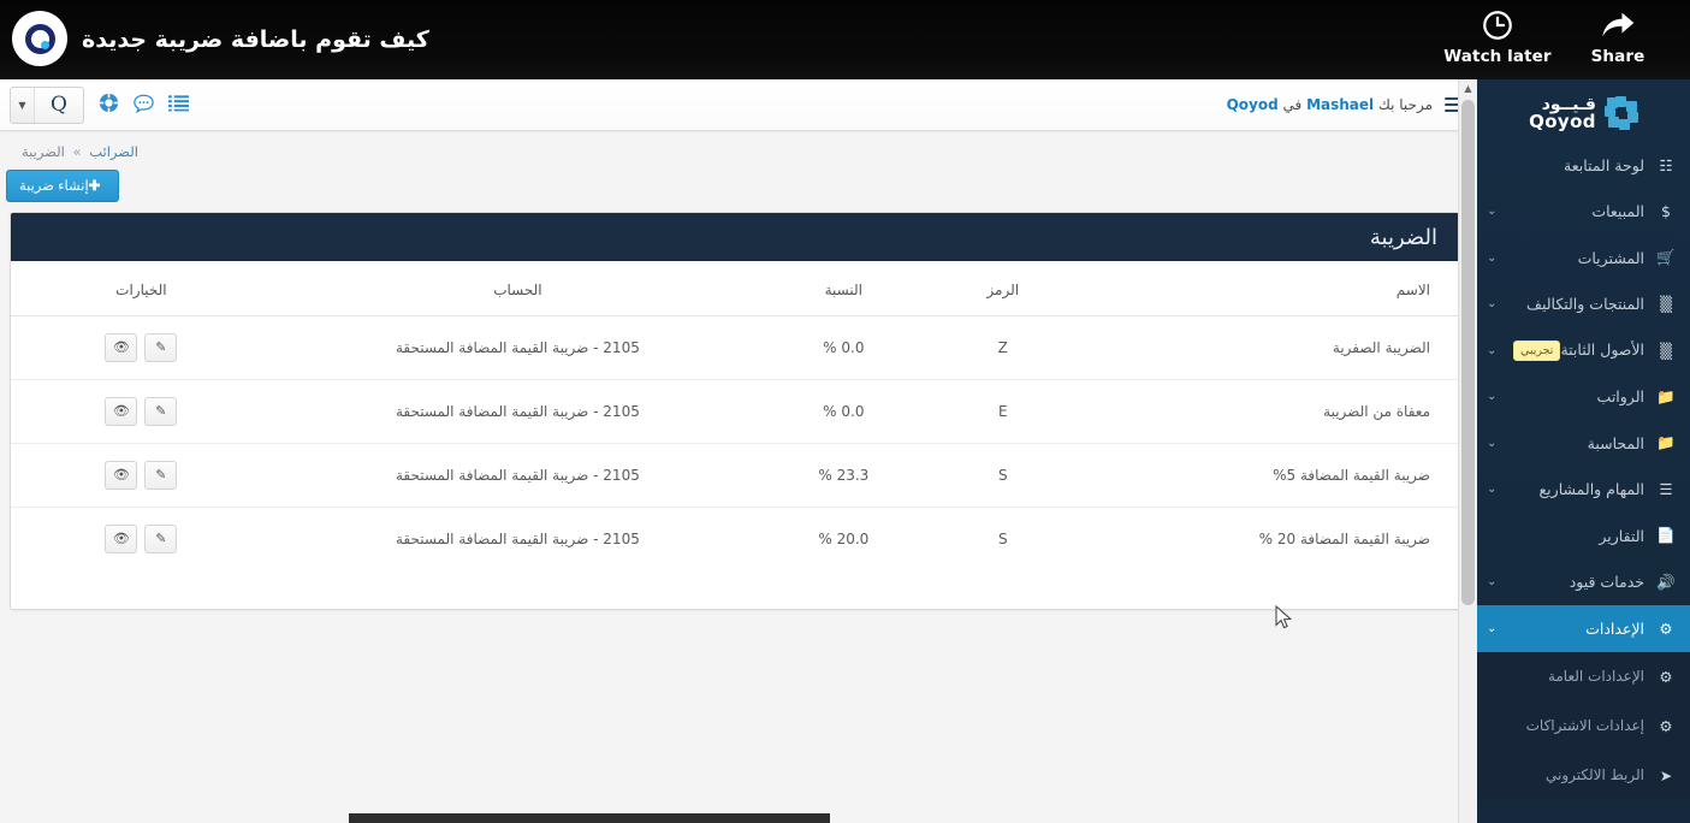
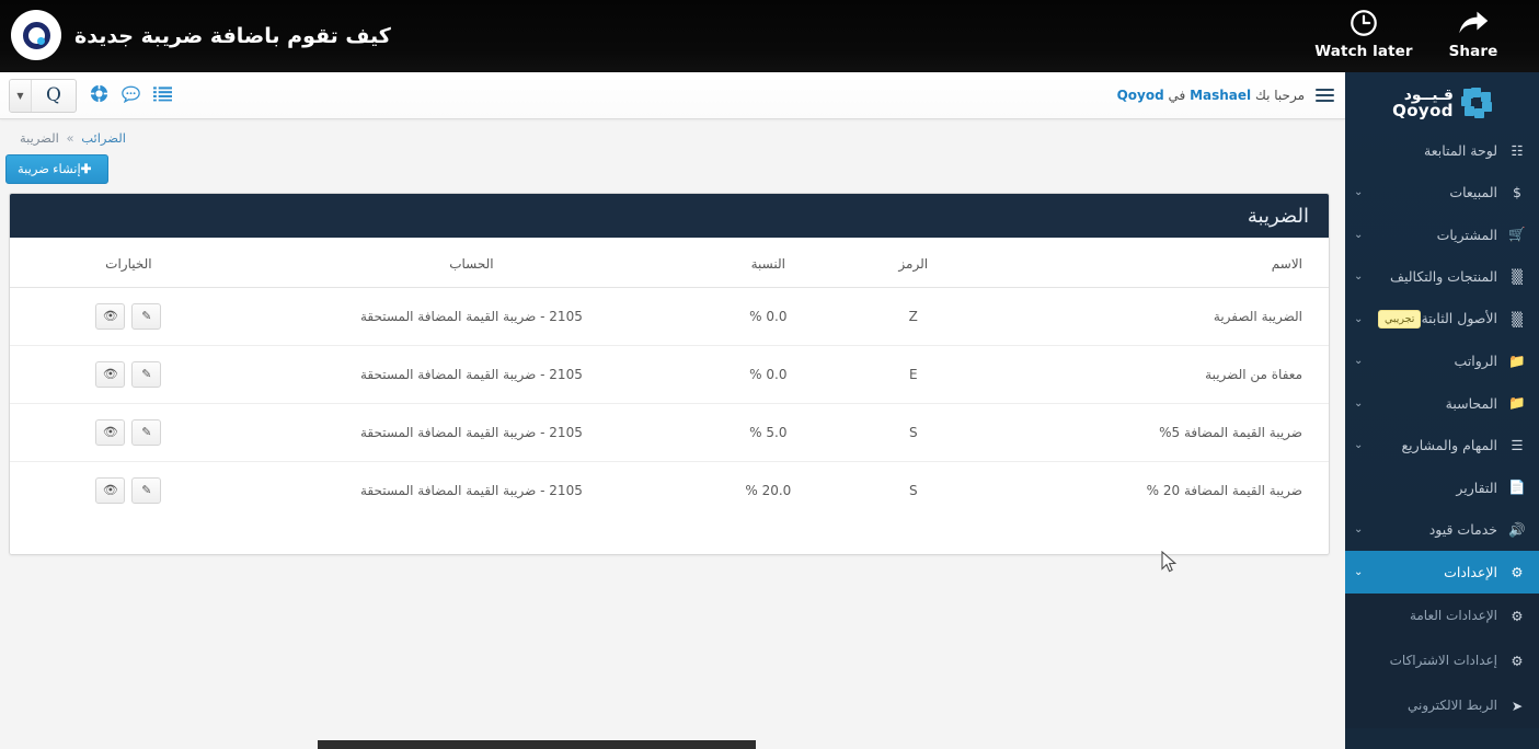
  كيف تقوم باضافة ضريبة جديدة
  Watch later
  Share
  ▼
  Q
  مرحبا بك Mashael في Qoyod
  الضرائب » الضريبة
  ✚إنشاء ضريبة
  الضريبة
  الاسم	الرمز	النسبة	الحساب	الخيارات
  الضريبة الصفرية	Z	0.0 %	2105 - ضريبة القيمة المضافة المستحقة	✎👁
  معفاة من الضريبة	E	0.0 %	2105 - ضريبة القيمة المضافة المستحقة	✎👁
- ضريبة القيمة المضافة 5%	S	23.3 %	2105 - ضريبة القيمة المضافة المستحقة	✎👁
+ ضريبة القيمة المضافة 5%	S	5.0 %	2105 - ضريبة القيمة المضافة المستحقة	✎👁
  ضريبة القيمة المضافة 20 %	S	20.0 %	2105 - ضريبة القيمة المضافة المستحقة	✎👁
- ▲
  قـيــود
  Qoyod
  ☷
  لوحة المتابعة
  $
  المبيعات
  ⌄
  🛒
  المشتريات
  ⌄
  ▒
  المنتجات والتكاليف
  ⌄
  ▒
  الأصول الثابتةتجريبي
  ⌄
  📁
  الرواتب
  ⌄
  📁
  المحاسبة
  ⌄
  ☰
  المهام والمشاريع
  ⌄
  📄
  التقارير
  🔊
  خدمات قيود
  ⌄
  ⚙
  الإعدادات
  ⌄
  ⚙
  الإعدادات العامة
  ⚙
  إعدادات الاشتراكات
  ➤
  الربط الالكتروني
